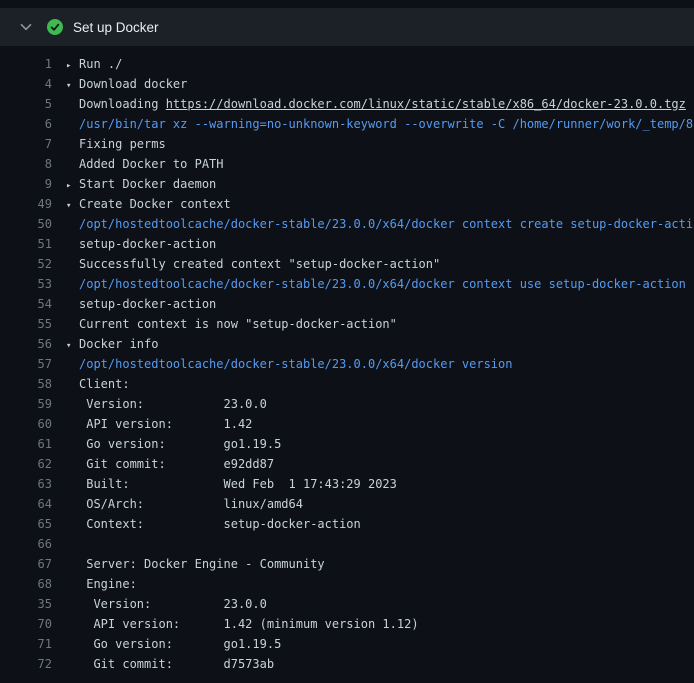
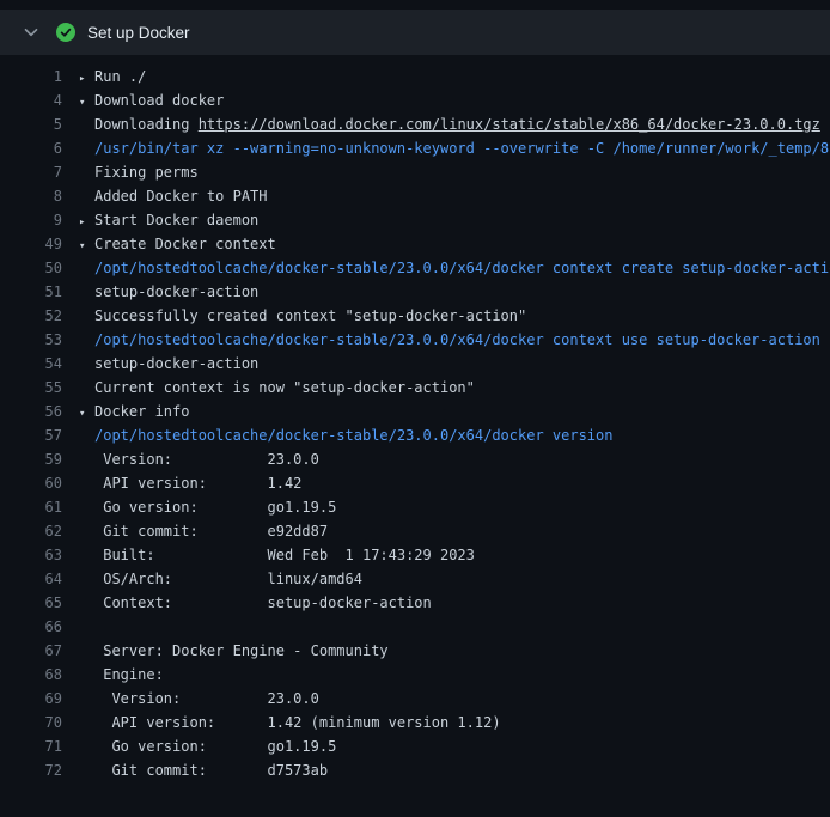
  Set up Docker
  1
  ▸ Run ./
  4
  ▾ Download docker
  5
  Downloading https://download.docker.com/linux/static/stable/x86_64/docker-23.0.0.tgz
  6
  /usr/bin/tar xz --warning=no-unknown-keyword --overwrite -C /home/runner/work/_temp/8
  7
  Fixing perms
  8
  Added Docker to PATH
  9
  ▸ Start Docker daemon
  49
  ▾ Create Docker context
  50
  /opt/hostedtoolcache/docker-stable/23.0.0/x64/docker context create setup-docker-acti
  51
  setup-docker-action
  52
  Successfully created context "setup-docker-action"
  53
  /opt/hostedtoolcache/docker-stable/23.0.0/x64/docker context use setup-docker-action
  54
  setup-docker-action
  55
  Current context is now "setup-docker-action"
  56
  ▾ Docker info
  57
  /opt/hostedtoolcache/docker-stable/23.0.0/x64/docker version
- 58
- Client:
  59
  Version: 23.0.0
  60
  API version: 1.42
  61
  Go version: go1.19.5
  62
  Git commit: e92dd87
  63
  Built: Wed Feb 1 17:43:29 2023
  64
  OS/Arch: linux/amd64
  65
  Context: setup-docker-action
  66
  67
  Server: Docker Engine - Community
  68
  Engine:
- 35
+ 69
  Version: 23.0.0
  70
  API version: 1.42 (minimum version 1.12)
  71
  Go version: go1.19.5
  72
  Git commit: d7573ab
